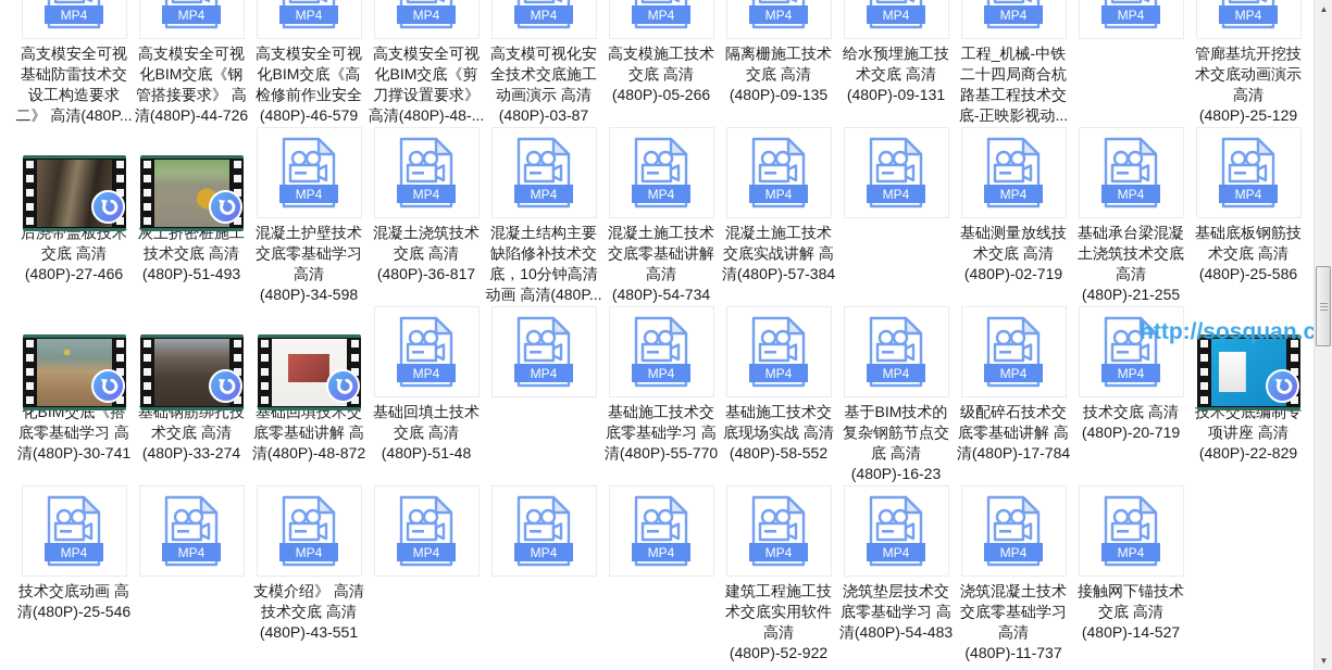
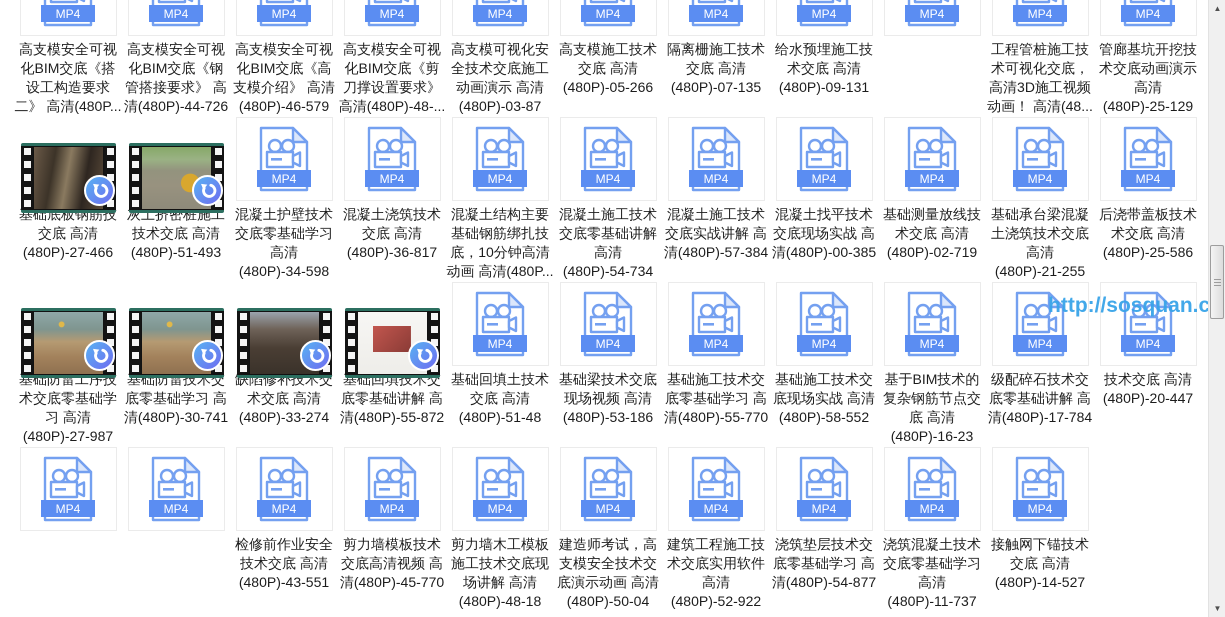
  MP4
  高支模安全可视
- 基础防雷技术交
+ 化BIM交底《搭
  设工构造要求
  二》 高清(480P...
  MP4
  高支模安全可视
  化BIM交底《钢
  管搭接要求》 高
  清(480P)-44-726
  MP4
  高支模安全可视
  化BIM交底《高
- 检修前作业安全
+ 支模介绍》 高清
  (480P)-46-579
  MP4
  高支模安全可视
  化BIM交底《剪
  刀撑设置要求》
  高清(480P)-48-...
  MP4
  高支模可视化安
  全技术交底施工
  动画演示 高清
  (480P)-03-87
  MP4
  高支模施工技术
  交底 高清
  (480P)-05-266
  MP4
  隔离栅施工技术
  交底 高清
- (480P)-09-135
+ (480P)-07-135
  MP4
  给水预埋施工技
  术交底 高清
  (480P)-09-131
  MP4
- 工程_机械-中铁
- 二十四局商合杭
- 路基工程技术交
- 底-正映影视动...
  MP4
+ 工程管桩施工技
+ 术可视化交底，
+ 高清3D施工视频
+ 动画！ 高清(48...
  MP4
  管廊基坑开挖技
  术交底动画演示
  高清
  (480P)-25-129
- 后浇带盖板技术
+ 基础底板钢筋技
  交底 高清
  (480P)-27-466
  灰土挤密桩施工
  技术交底 高清
  (480P)-51-493
  MP4
  混凝土护壁技术
  交底零基础学习
  高清
  (480P)-34-598
  MP4
  混凝土浇筑技术
  交底 高清
  (480P)-36-817
  MP4
  混凝土结构主要
- 缺陷修补技术交
+ 基础钢筋绑扎技
  底，10分钟高清
  动画 高清(480P...
  MP4
  混凝土施工技术
  交底零基础讲解
  高清
  (480P)-54-734
  MP4
  混凝土施工技术
  交底实战讲解 高
  清(480P)-57-384
  MP4
+ 混凝土找平技术
+ 交底现场实战 高
+ 清(480P)-00-385
  MP4
  基础测量放线技
  术交底 高清
  (480P)-02-719
  MP4
  基础承台梁混凝
  土浇筑技术交底
  高清
  (480P)-21-255
  MP4
- 基础底板钢筋技
+ 后浇带盖板技术
  术交底 高清
  (480P)-25-586
+ 基础防雷工序技
+ 术交底零基础学
+ 习 高清
+ (480P)-27-987
- 化BIM交底《搭
+ 基础防雷技术交
  底零基础学习 高
  清(480P)-30-741
- 基础钢筋绑扎技
+ 缺陷修补技术交
  术交底 高清
  (480P)-33-274
  基础回填技术交
  底零基础讲解 高
- 清(480P)-48-872
+ 清(480P)-55-872
  MP4
  基础回填土技术
  交底 高清
  (480P)-51-48
  MP4
+ 基础梁技术交底
+ 现场视频 高清
+ (480P)-53-186
  MP4
  基础施工技术交
  底零基础学习 高
  清(480P)-55-770
  MP4
  基础施工技术交
  底现场实战 高清
  (480P)-58-552
  MP4
  基于BIM技术的
  复杂钢筋节点交
  底 高清
  (480P)-16-23
  MP4
  级配碎石技术交
  底零基础讲解 高
  清(480P)-17-784
  MP4
  技术交底 高清
- (480P)-20-719
+ (480P)-20-447
- 技术交底编制专
- 项讲座 高清
- (480P)-22-829
  MP4
- 技术交底动画 高
- 清(480P)-25-546
  MP4
  MP4
- 支模介绍》 高清
+ 检修前作业安全
  技术交底 高清
  (480P)-43-551
  MP4
+ 剪力墙模板技术
+ 交底高清视频 高
+ 清(480P)-45-770
  MP4
+ 剪力墙木工模板
+ 施工技术交底现
+ 场讲解 高清
+ (480P)-48-18
  MP4
+ 建造师考试，高
+ 支模安全技术交
+ 底演示动画 高清
+ (480P)-50-04
  MP4
  建筑工程施工技
  术交底实用软件
  高清
  (480P)-52-922
  MP4
  浇筑垫层技术交
  底零基础学习 高
- 清(480P)-54-483
+ 清(480P)-54-877
  MP4
  浇筑混凝土技术
  交底零基础学习
  高清
  (480P)-11-737
  MP4
  接触网下锚技术
  交底 高清
  (480P)-14-527
  http://sosquan.c
  ▲
  ▼
